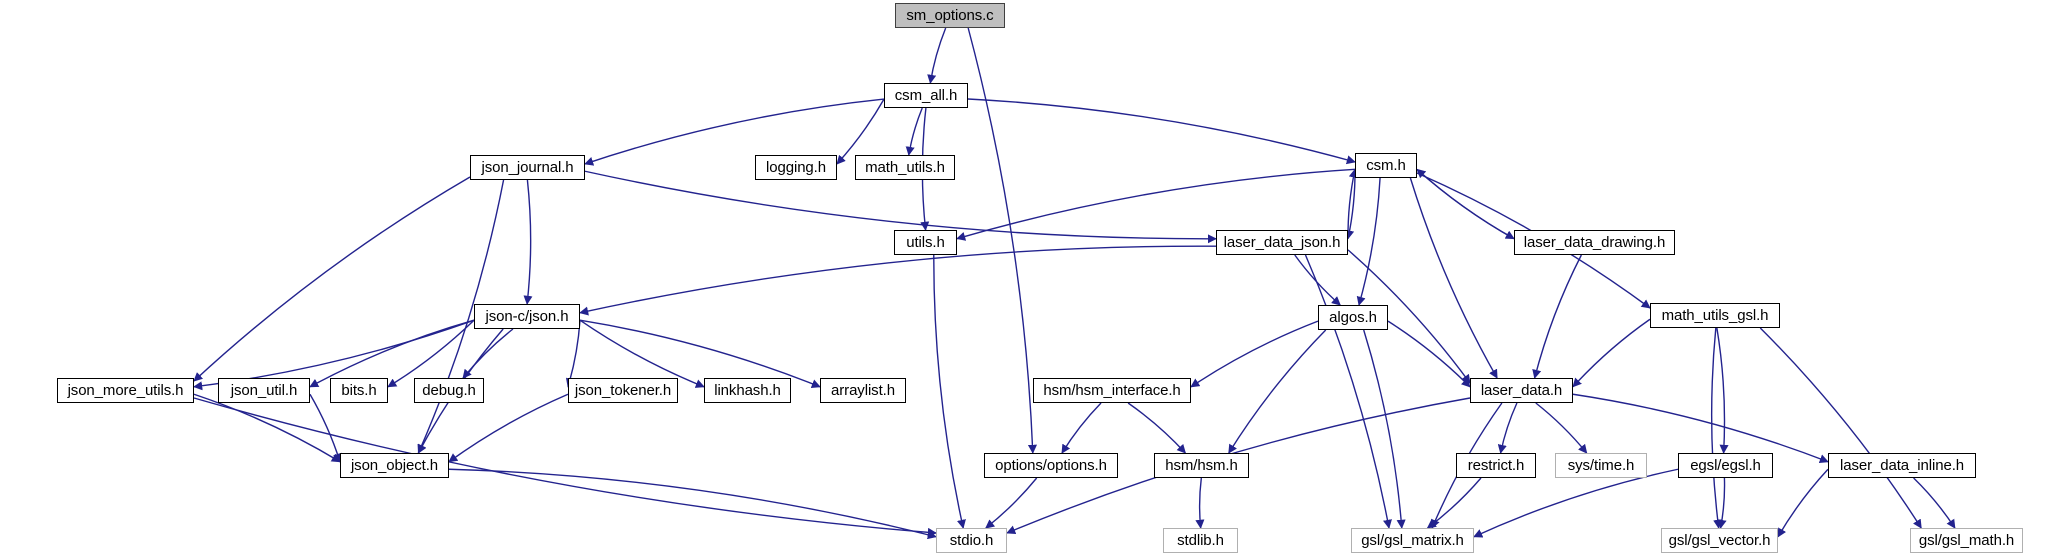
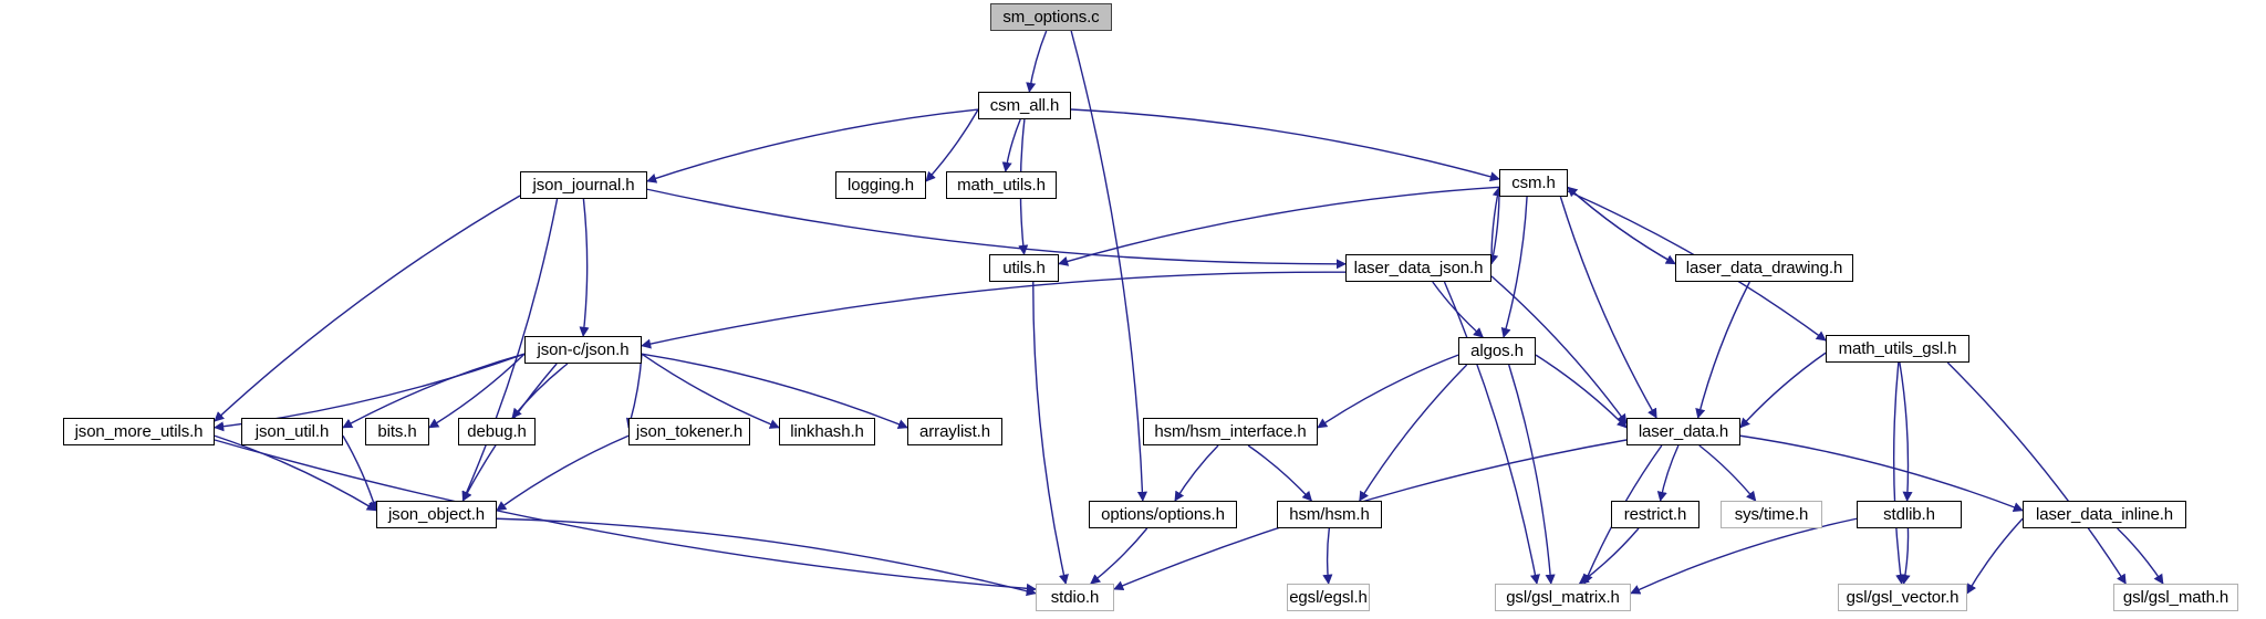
  sm_options.c
  csm_all.h
  json_journal.h
  logging.h
  math_utils.h
  csm.h
  utils.h
  laser_data_json.h
  laser_data_drawing.h
  json-c/json.h
  algos.h
  math_utils_gsl.h
  json_more_utils.h
  json_util.h
  bits.h
  debug.h
  json_tokener.h
  linkhash.h
  arraylist.h
  hsm/hsm_interface.h
  laser_data.h
  json_object.h
  options/options.h
  hsm/hsm.h
  restrict.h
  sys/time.h
- egsl/egsl.h
+ stdlib.h
  laser_data_inline.h
  stdio.h
- stdlib.h
+ egsl/egsl.h
  gsl/gsl_matrix.h
  gsl/gsl_vector.h
  gsl/gsl_math.h
